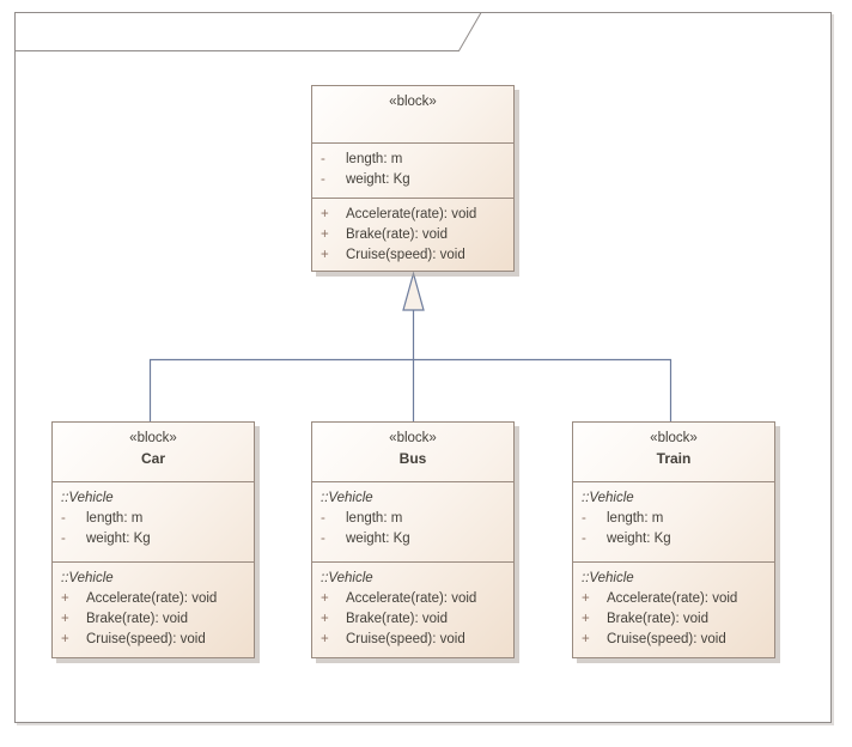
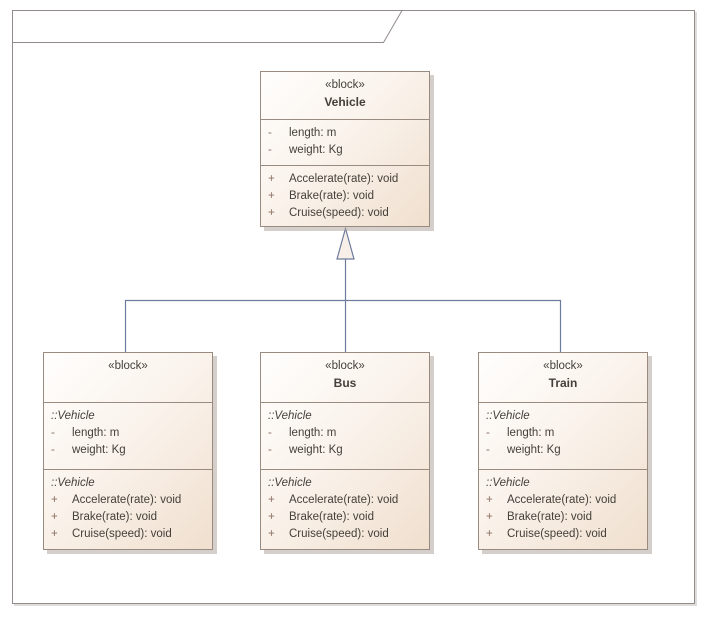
  «block»
+ Vehicle
  - length: m
  - weight: Kg
  + Accelerate(rate): void
  + Brake(rate): void
  + Cruise(speed): void
  «block»
- Car
  ::Vehicle
  - length: m
  - weight: Kg
  ::Vehicle
  + Accelerate(rate): void
  + Brake(rate): void
  + Cruise(speed): void
  «block»
  Bus
  ::Vehicle
  - length: m
  - weight: Kg
  ::Vehicle
  + Accelerate(rate): void
  + Brake(rate): void
  + Cruise(speed): void
  «block»
  Train
  ::Vehicle
  - length: m
  - weight: Kg
  ::Vehicle
  + Accelerate(rate): void
  + Brake(rate): void
  + Cruise(speed): void
